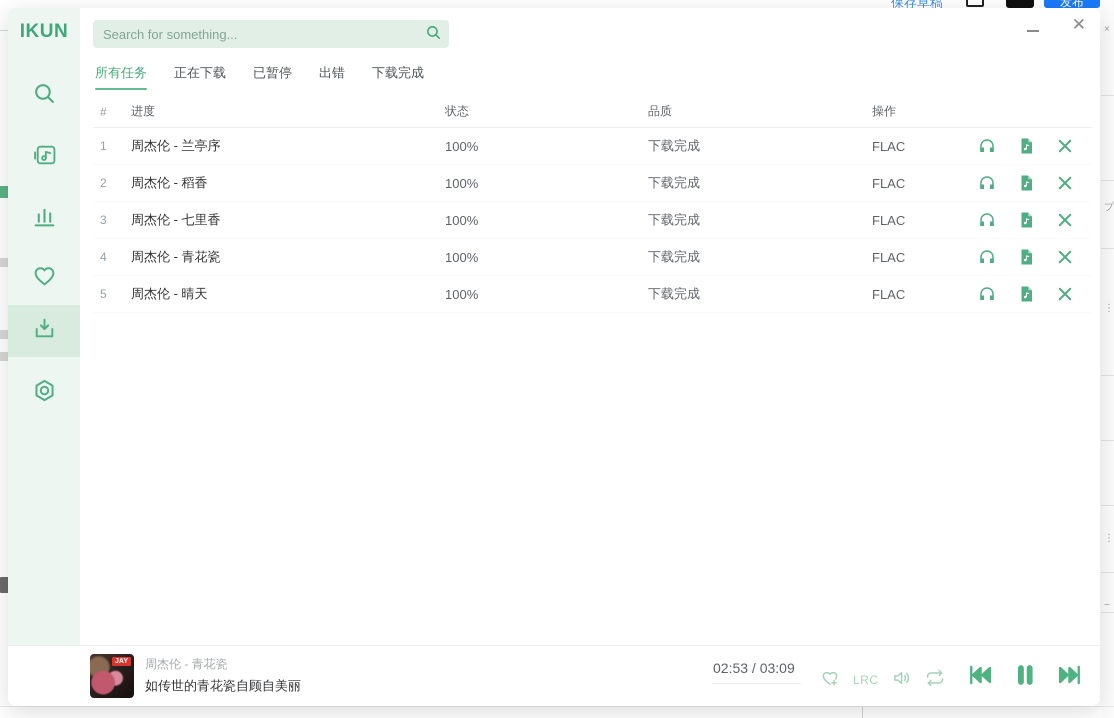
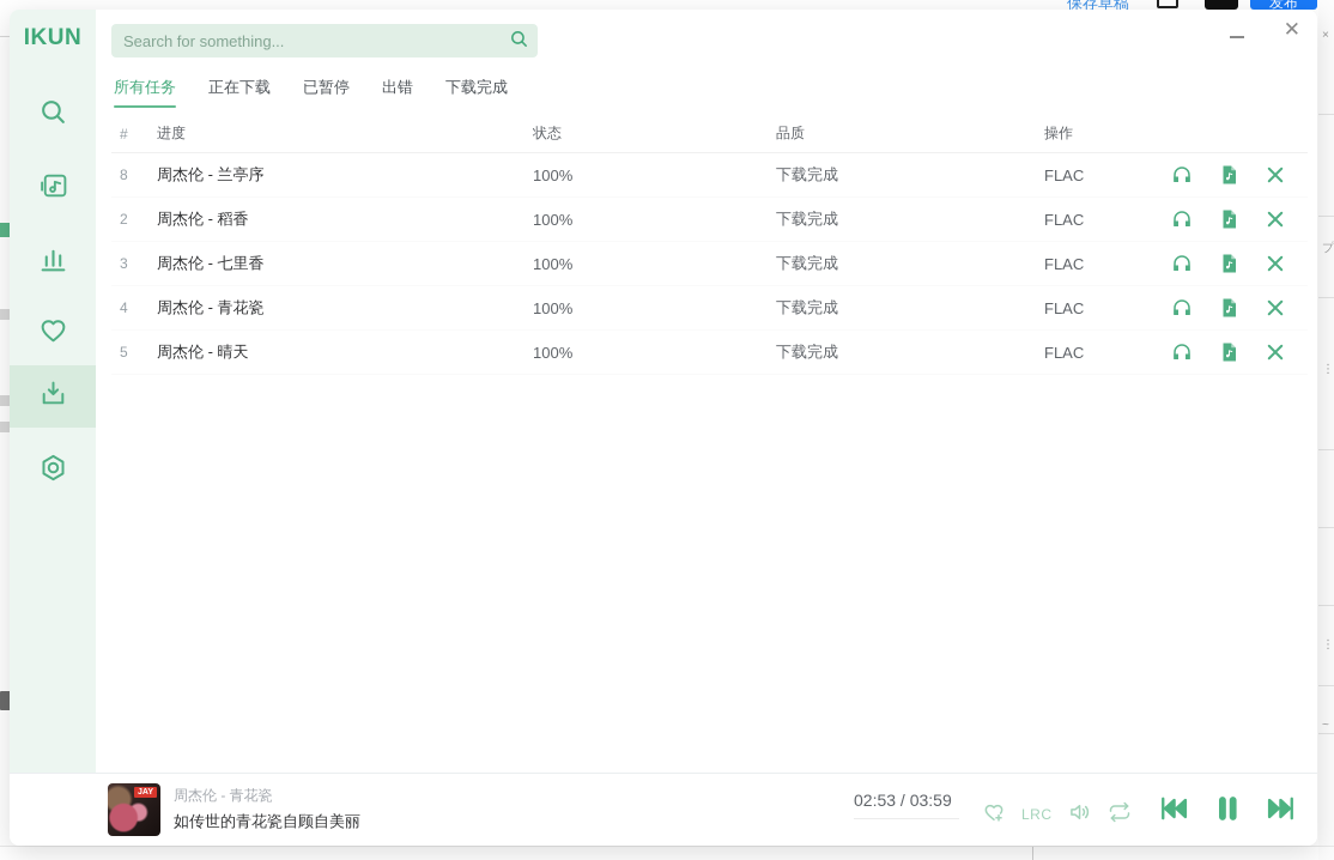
  保存草稿
  发布
  ×
  プ
  ⋮
  ⋮
  ~
  IKUN
  ✕
  Search for something...
  所有任务
  正在下载
  已暂停
  出错
  下载完成
  #
  进度
  状态
  品质
  操作
- 1
+ 8
  周杰伦 - 兰亭序
  100%
  下载完成
  FLAC
  2
  周杰伦 - 稻香
  100%
  下载完成
  FLAC
  3
  周杰伦 - 七里香
  100%
  下载完成
  FLAC
  4
  周杰伦 - 青花瓷
  100%
  下载完成
  FLAC
  5
  周杰伦 - 晴天
  100%
  下载完成
  FLAC
  周杰伦 - 青花瓷
  如传世的青花瓷自顾自美丽
- 02:53 / 03:09
+ 02:53 / 03:59
  LRC
